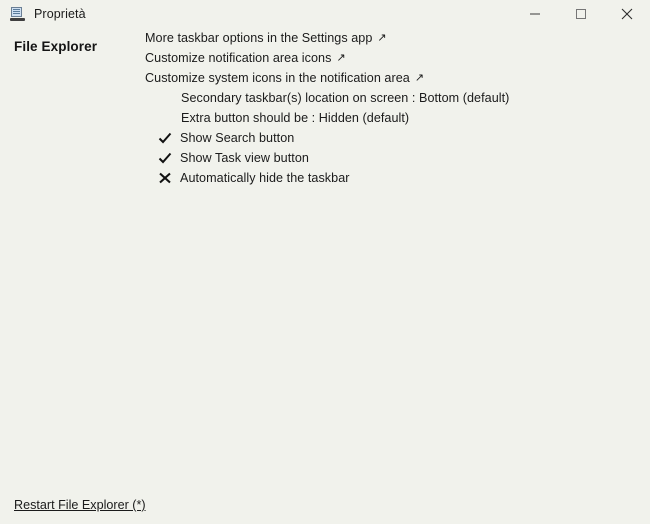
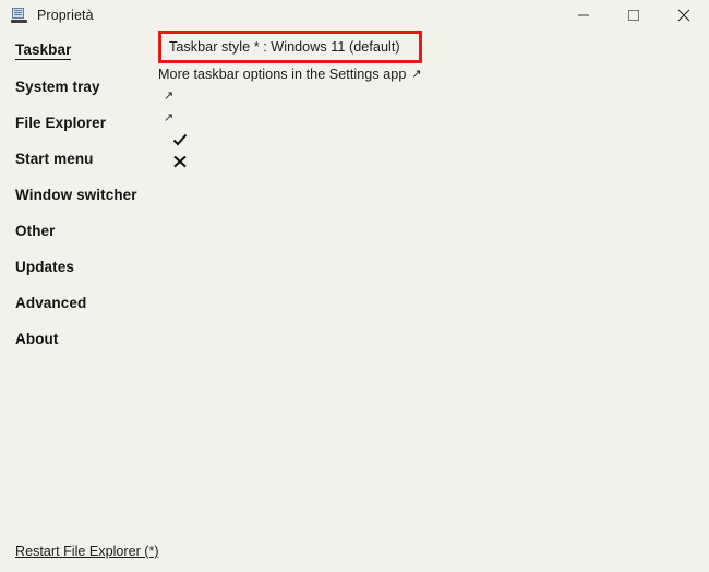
  Proprietà
+ Taskbar
+ System tray
  File Explorer
+ Start menu
+ Window switcher
+ Other
+ Updates
+ Advanced
+ About
+ Taskbar style * : Windows 11 (default)
  More taskbar options in the Settings app
  ↗
- Customize notification area icons
  ↗
- Customize system icons in the notification area
  ↗
- Secondary taskbar(s) location on screen : Bottom (default)
- Extra button should be : Hidden (default)
- Show Search button
- Show Task view button
- Automatically hide the taskbar
  Restart File Explorer (*)
